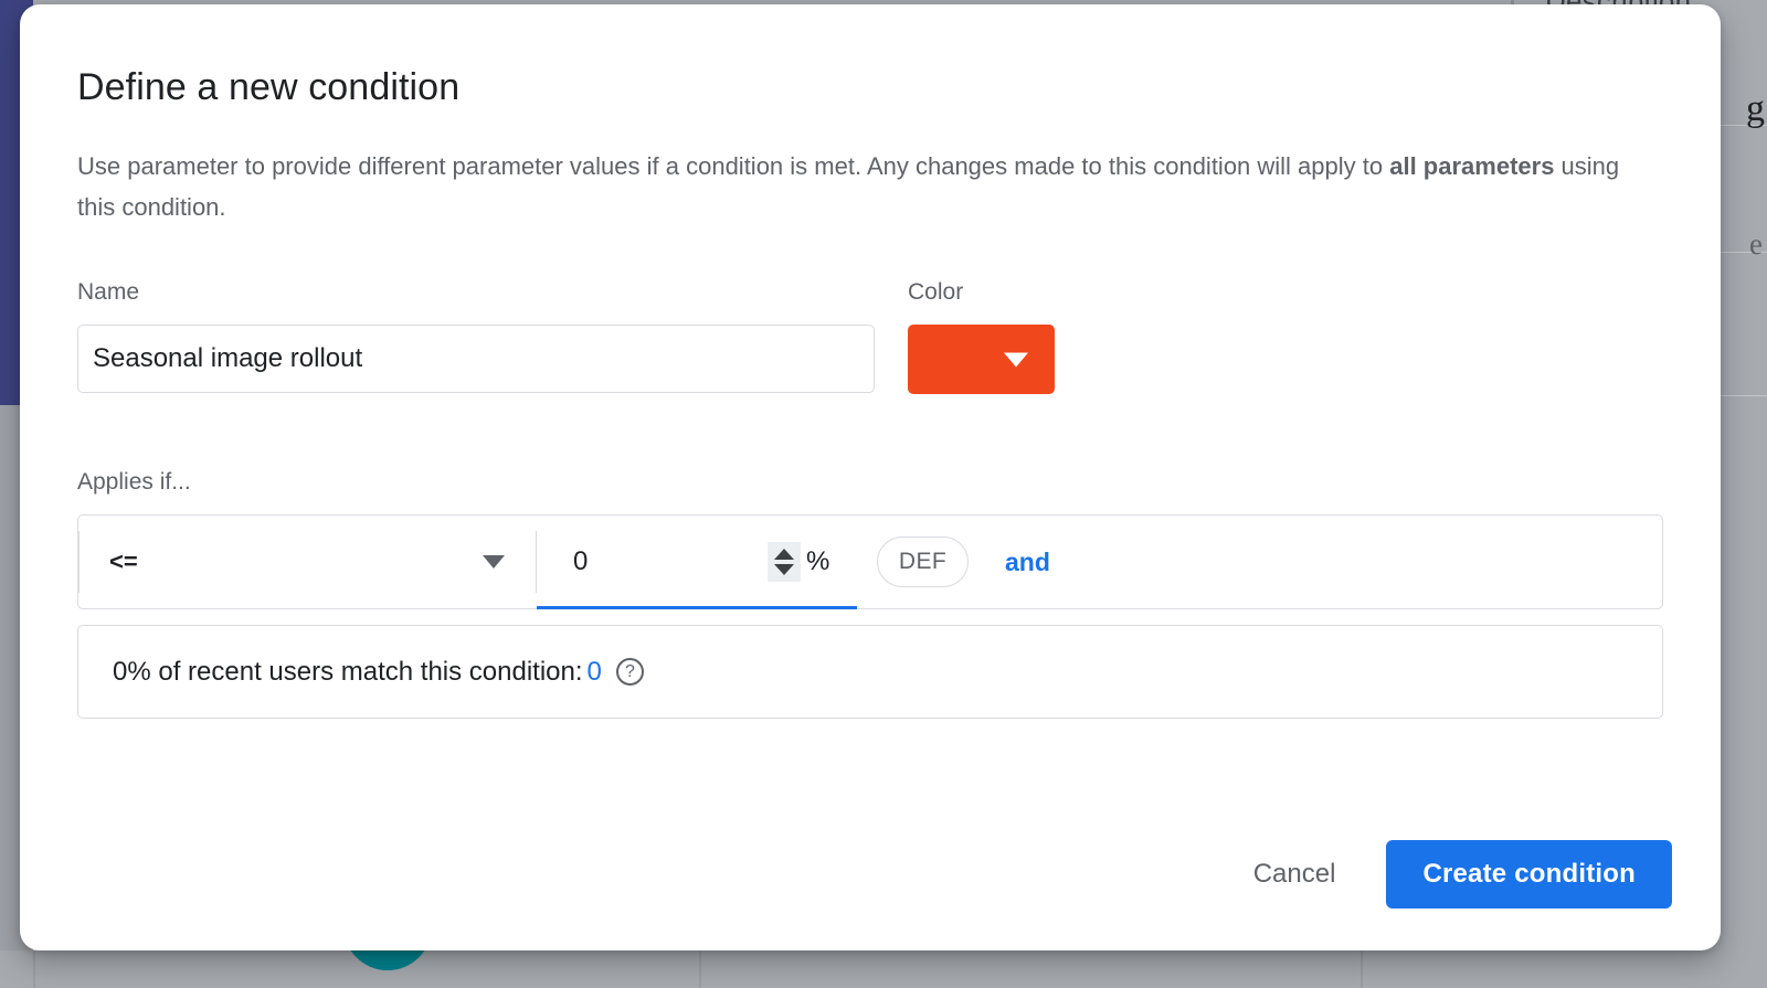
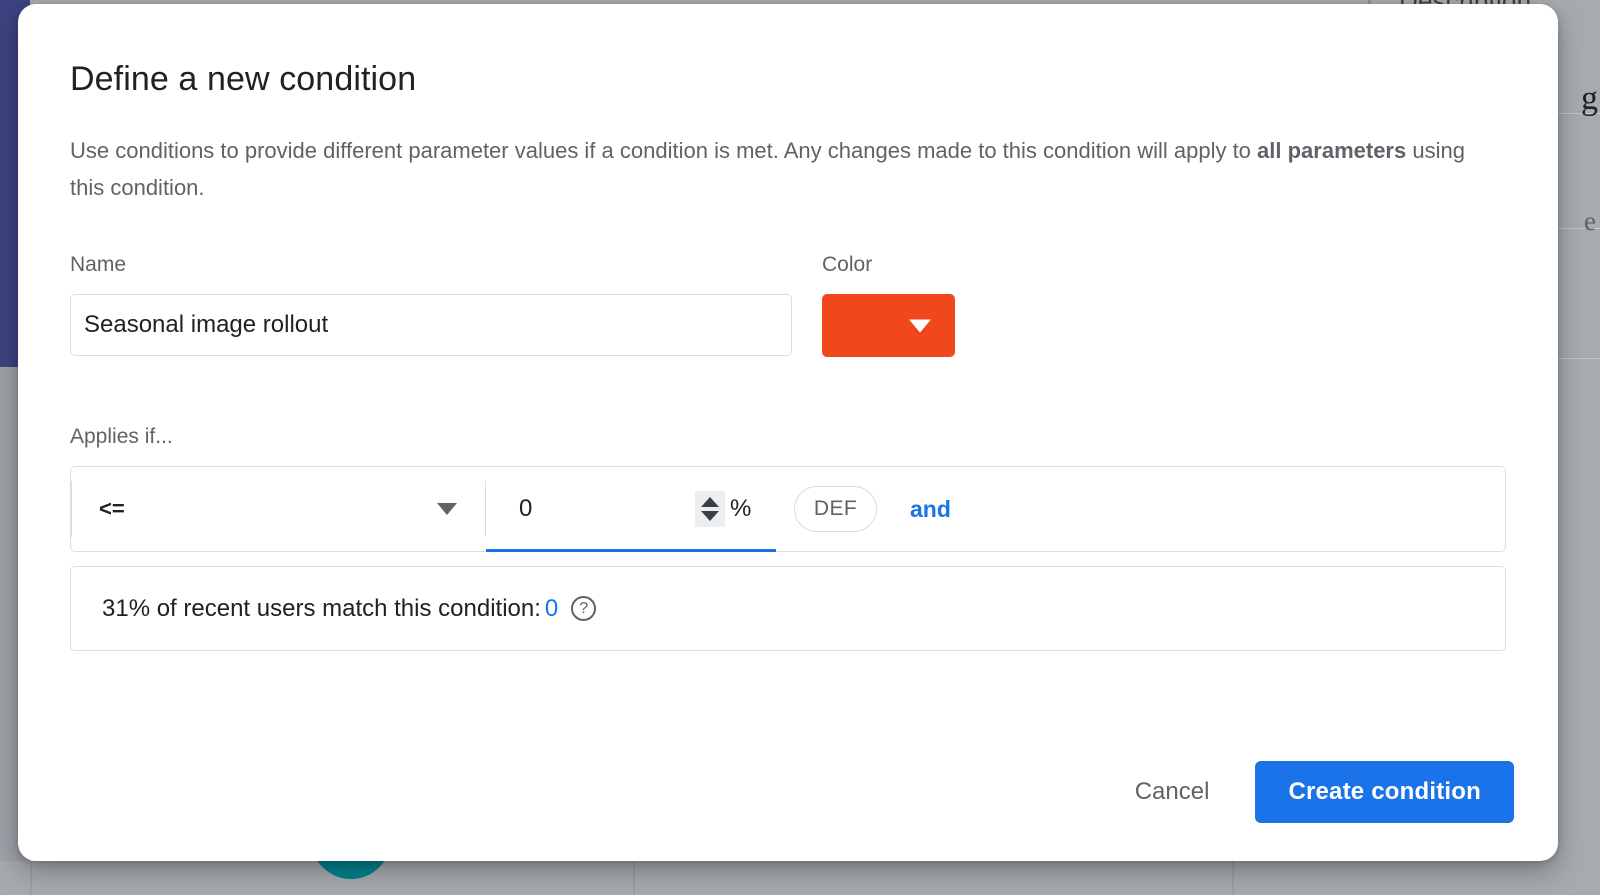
  Description
  g
  e
  Define a new condition
- Use parameter to provide different parameter values if a condition is met. Any changes made to this condition will apply to all parameters using this condition.
+ Use conditions to provide different parameter values if a condition is met. Any changes made to this condition will apply to all parameters using this condition.
  Name
  Seasonal image rollout
  Color
  Applies if...
  <=
  0
  %
  DEF
  and
- 0% of recent users match this condition:
+ 31% of recent users match this condition:
  0
  ?
  Cancel
  Create condition
